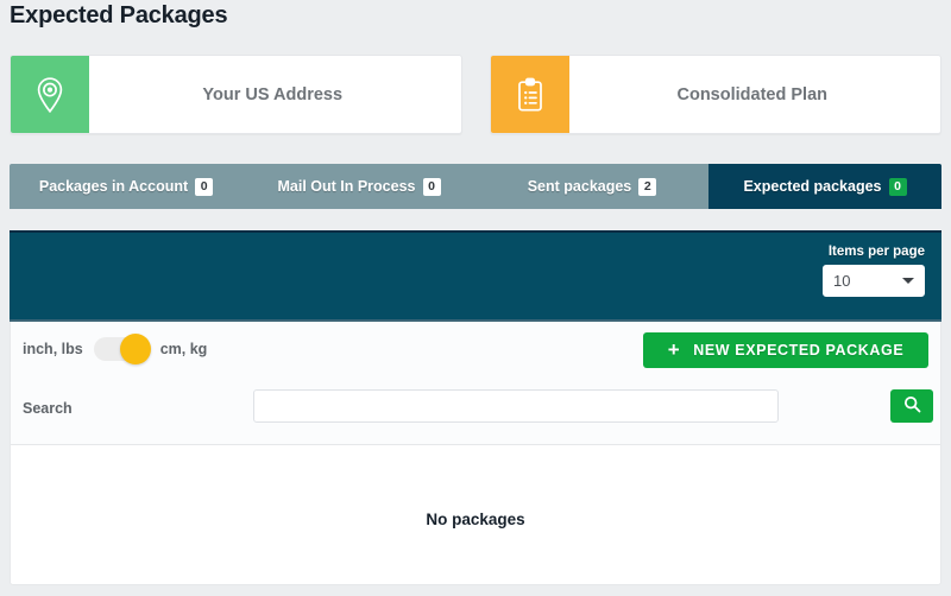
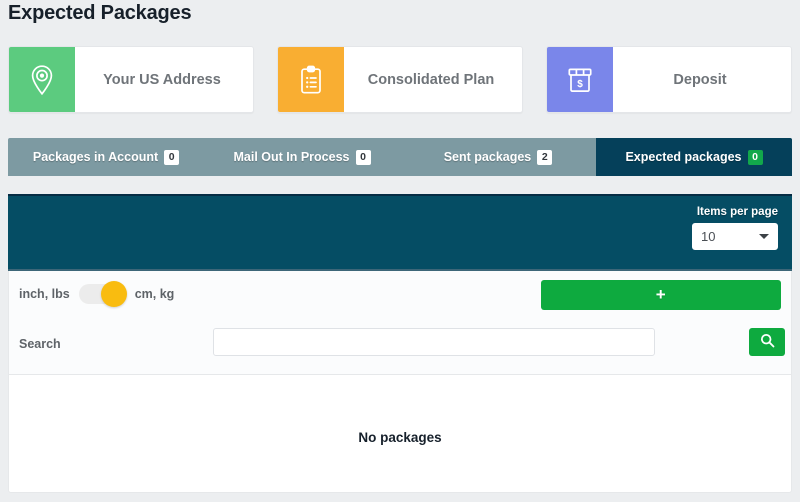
  Expected Packages
  Your US Address
  Consolidated Plan
+ $
+ Deposit
  Packages in Account
  0
  Mail Out In Process
  0
  Sent packages
  2
  Expected packages
  0
  Items per page
  10
  inch, lbs
  cm, kg
  +
- NEW EXPECTED PACKAGE
  Search
  No packages
